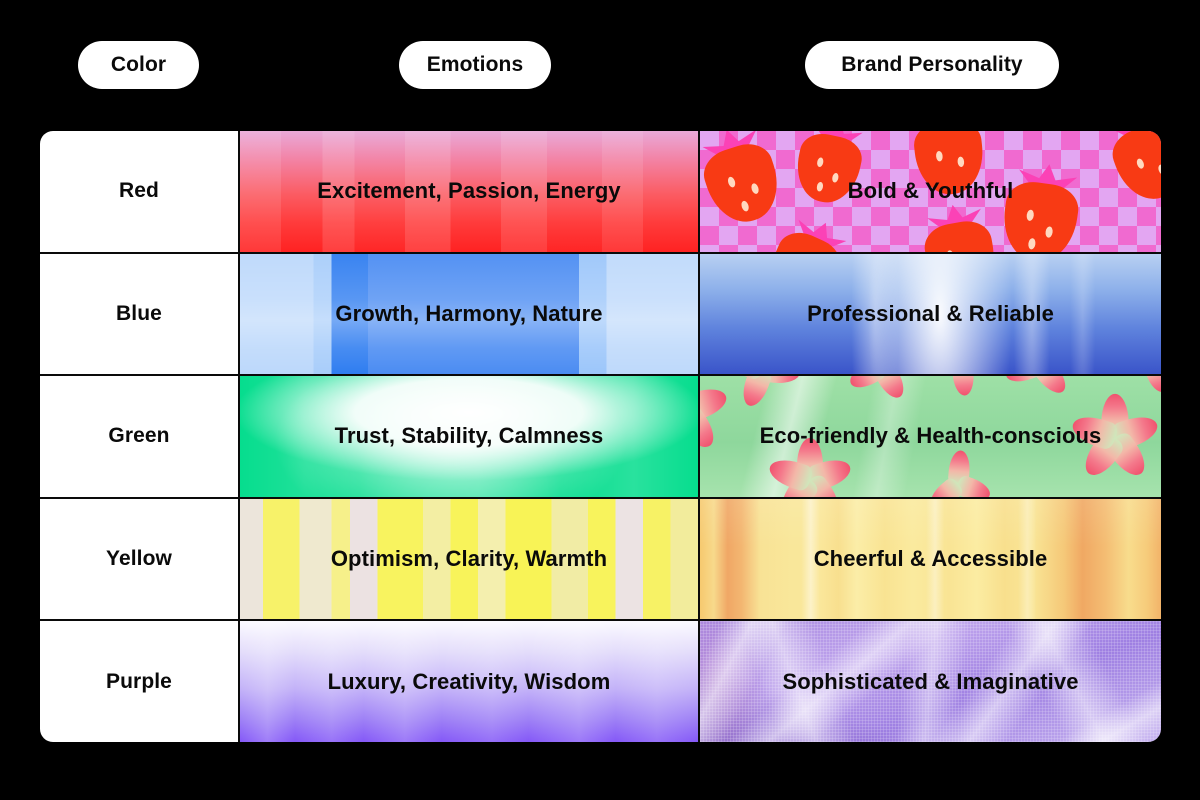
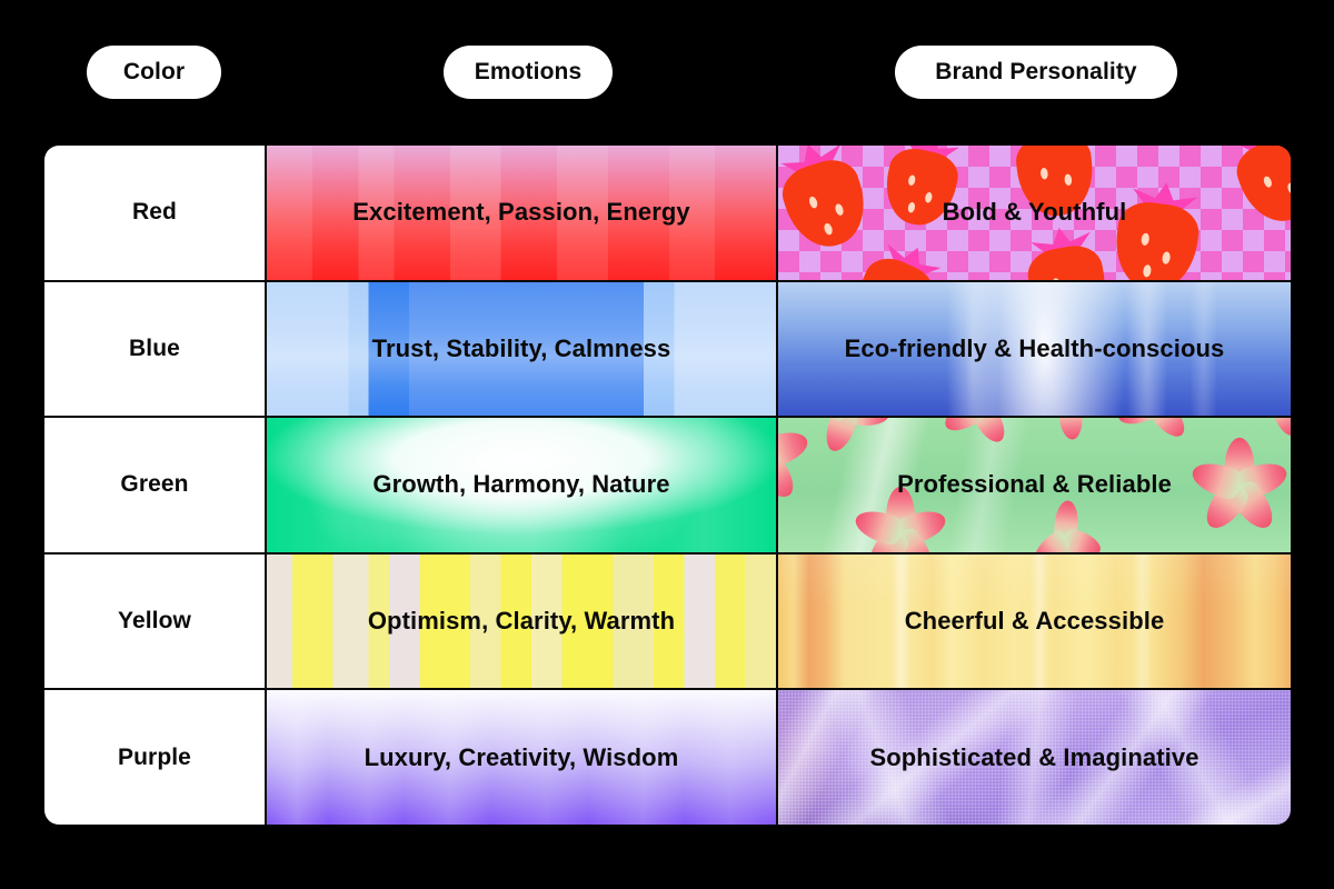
  Color
  Emotions
  Brand Personality
  Red
  Excitement, Passion, Energy
  Bold & Youthful
  Blue
- Growth, Harmony, Nature
+ Trust, Stability, Calmness
- Professional & Reliable
+ Eco-friendly & Health-conscious
  Green
- Trust, Stability, Calmness
+ Growth, Harmony, Nature
- Eco-friendly & Health-conscious
+ Professional & Reliable
  Yellow
  Optimism, Clarity, Warmth
  Cheerful & Accessible
  Purple
  Luxury, Creativity, Wisdom
  Sophisticated & Imaginative
